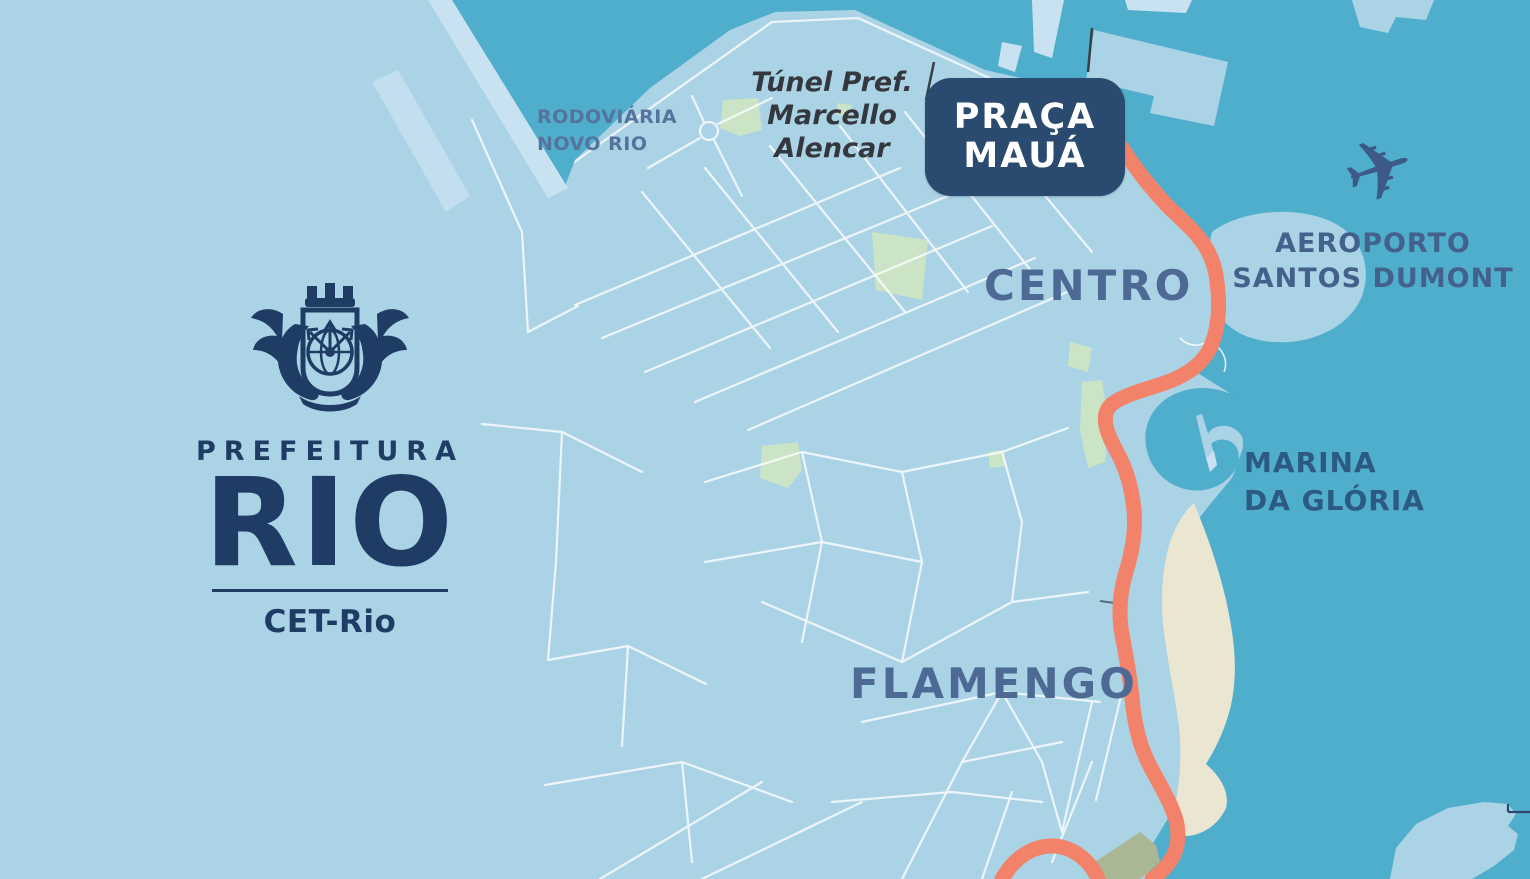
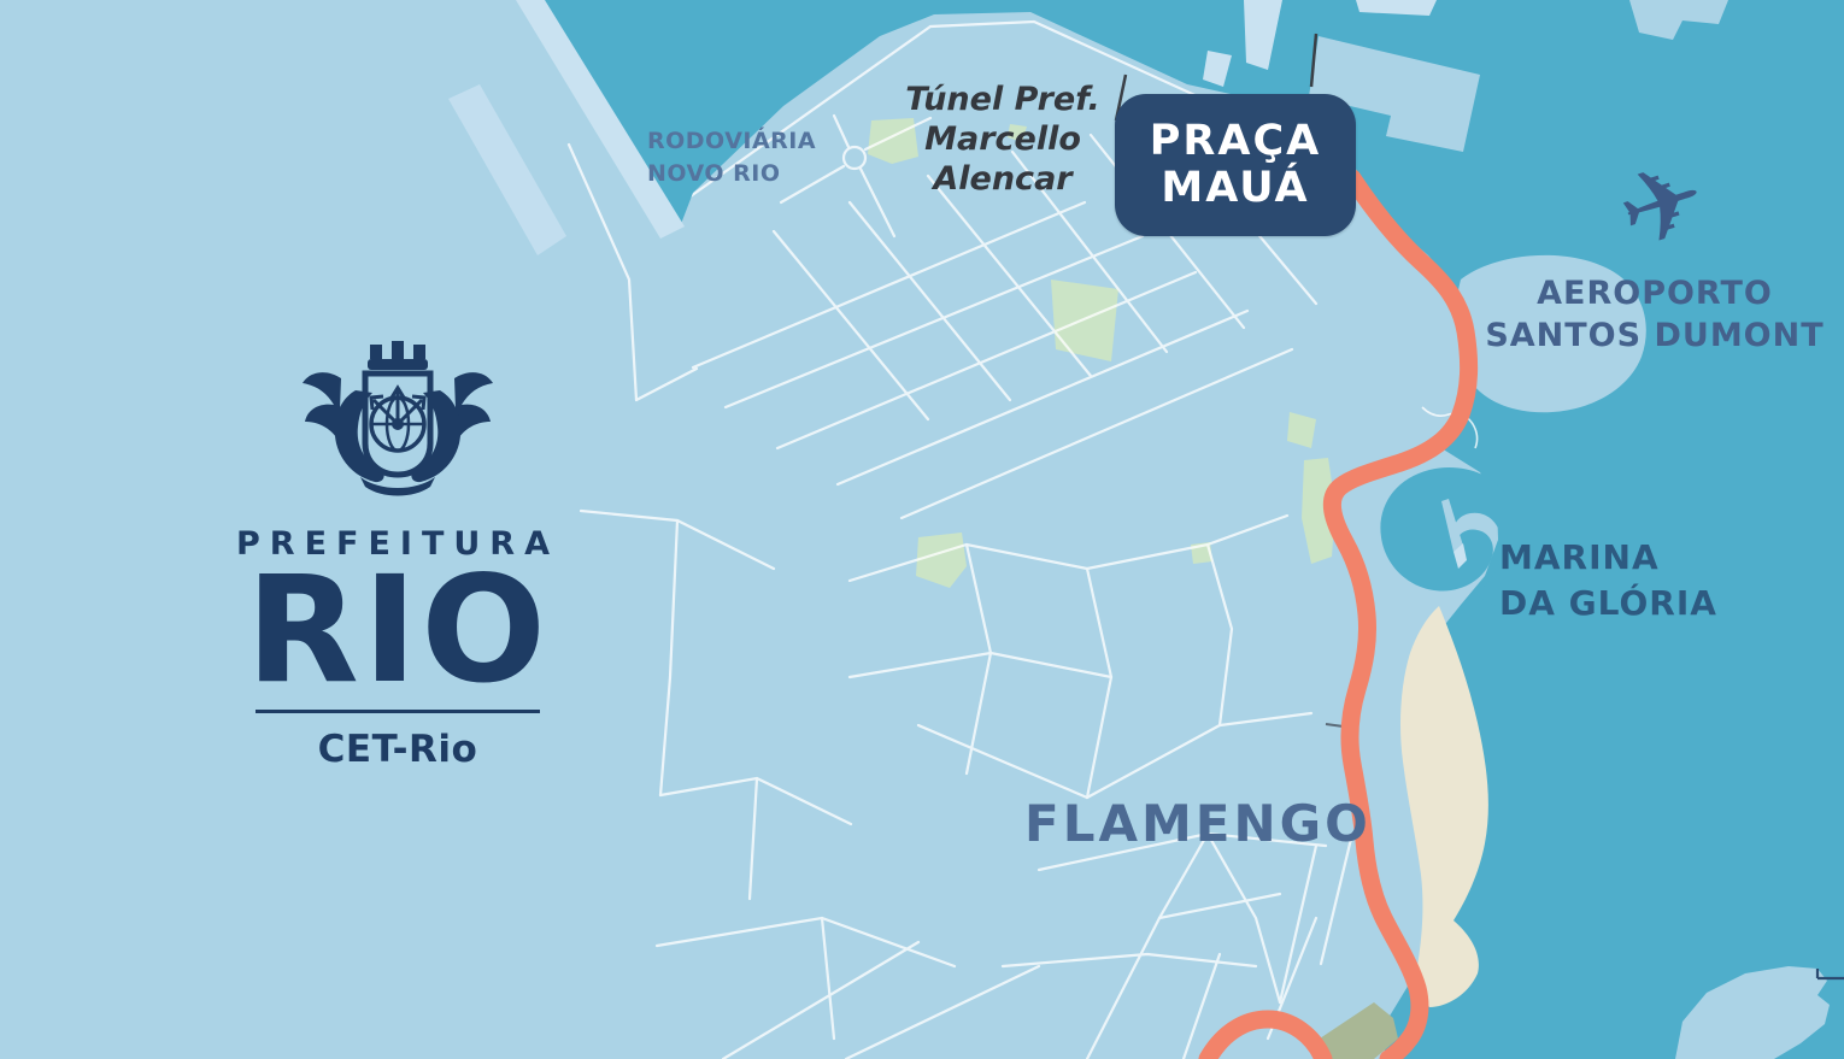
  RODOVIÁRIA
  NOVO RIO
  Túnel Pref.
  Marcello
  Alencar
- CENTRO
  FLAMENGO
  AEROPORTO
  SANTOS DUMONT
  MARINA
  DA GLÓRIA
  PRAÇA
  MAUÁ
  PREFEITURA
  RIO
  CET-Rio
